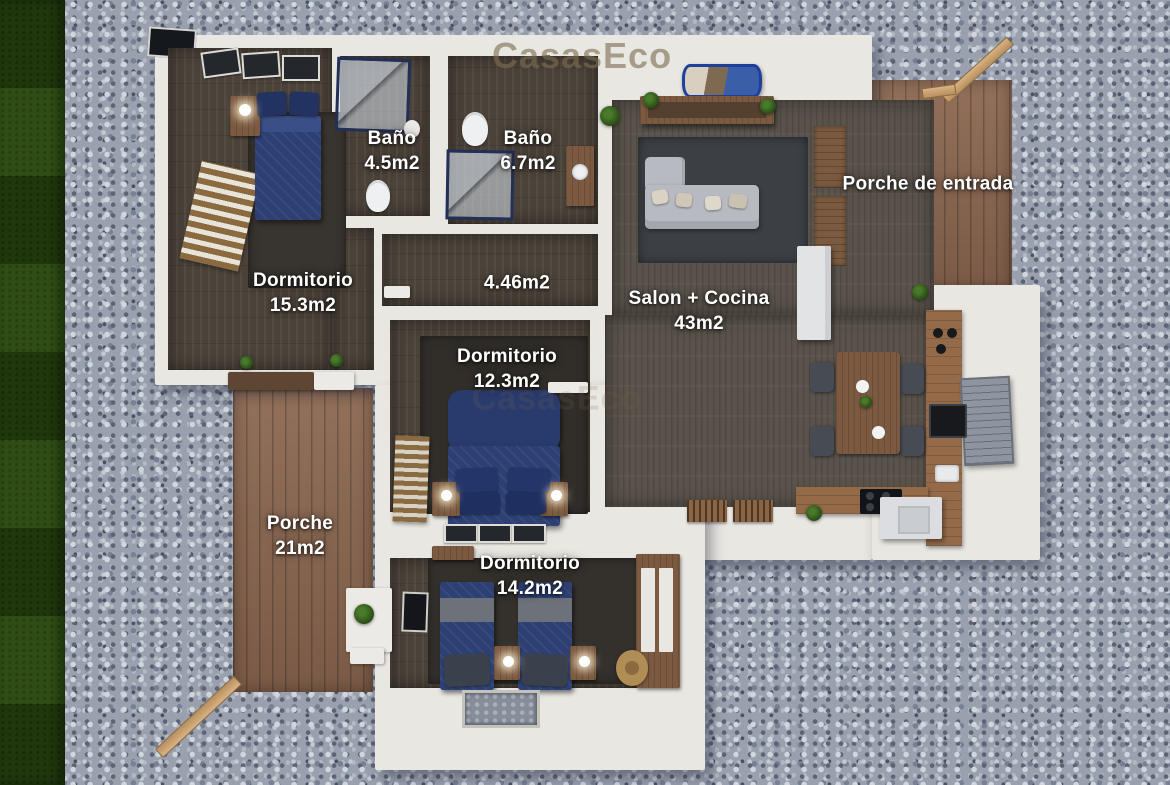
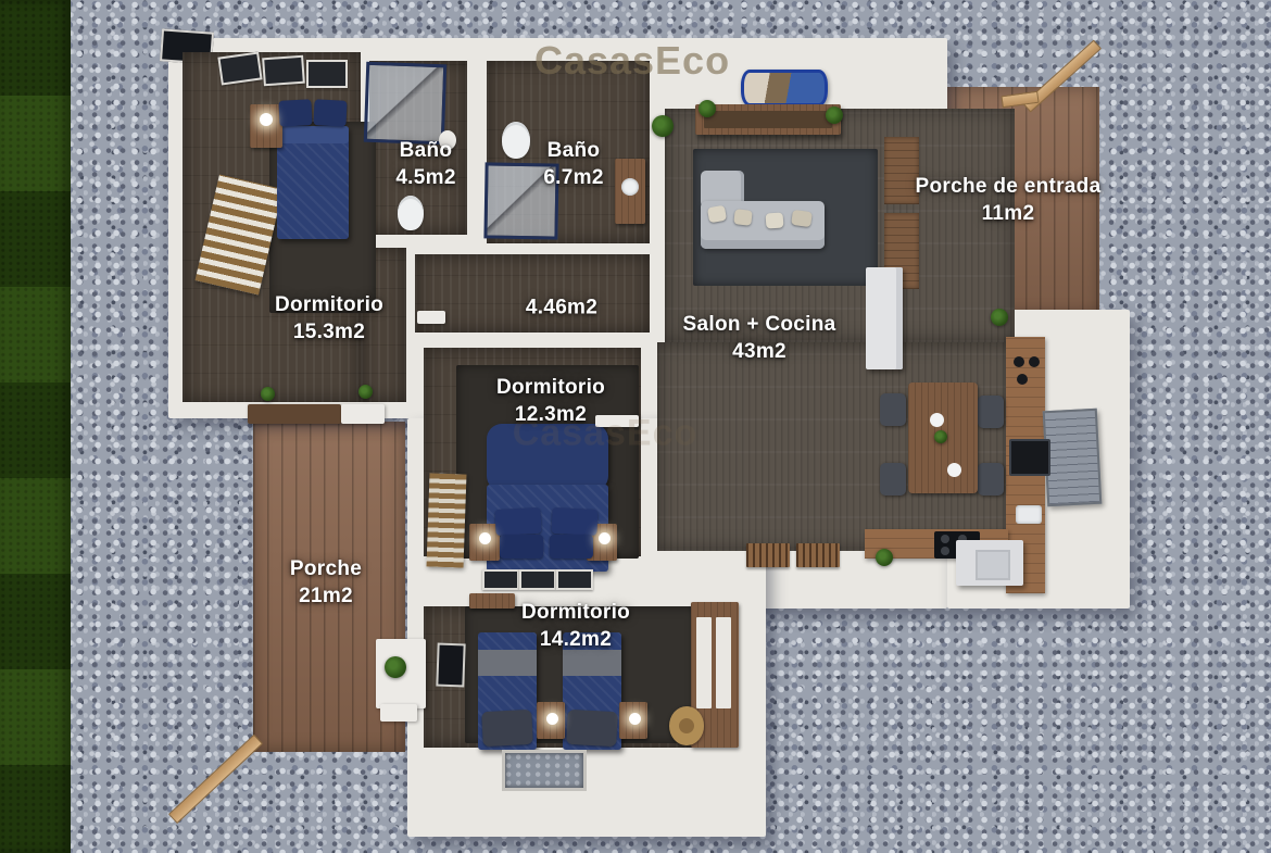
  Baño
  4.5m2
  Baño
  6.7m2
  Porche de entrada
+ 11m2
  Dormitorio
  15.3m2
  4.46m2
  Salon + Cocina
  43m2
  Dormitorio
  12.3m2
  Porche
  21m2
  Dormitorio
  14.2m2
  CasasEco
  CasasEco
